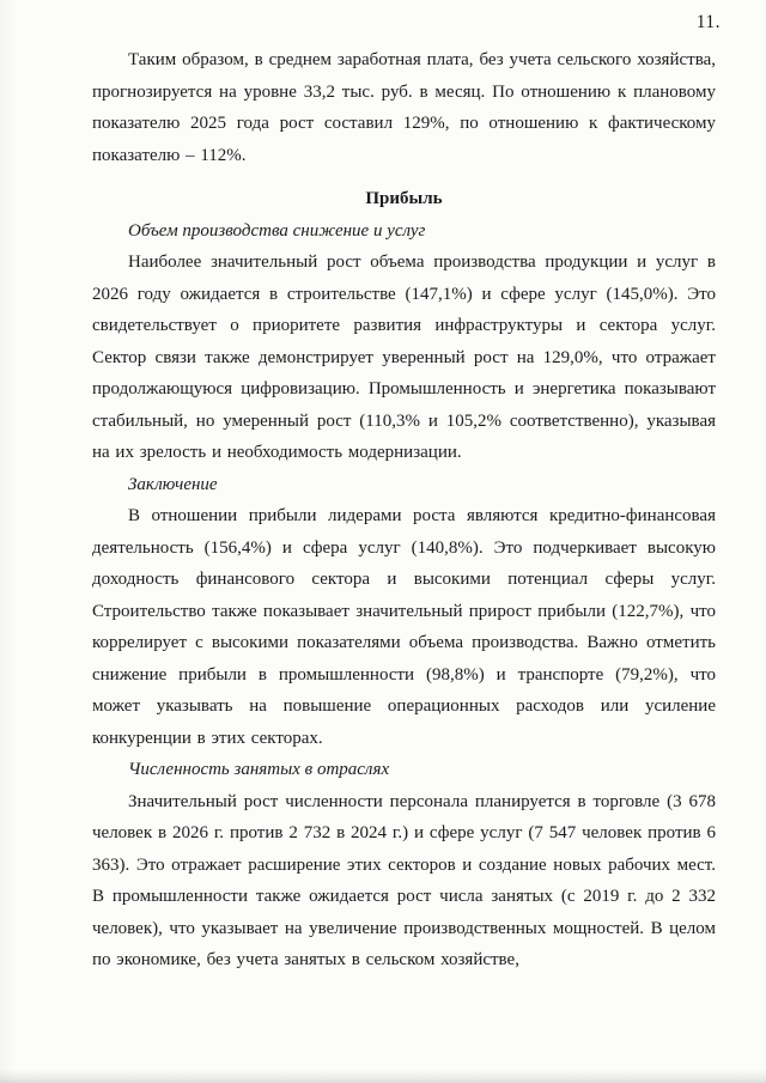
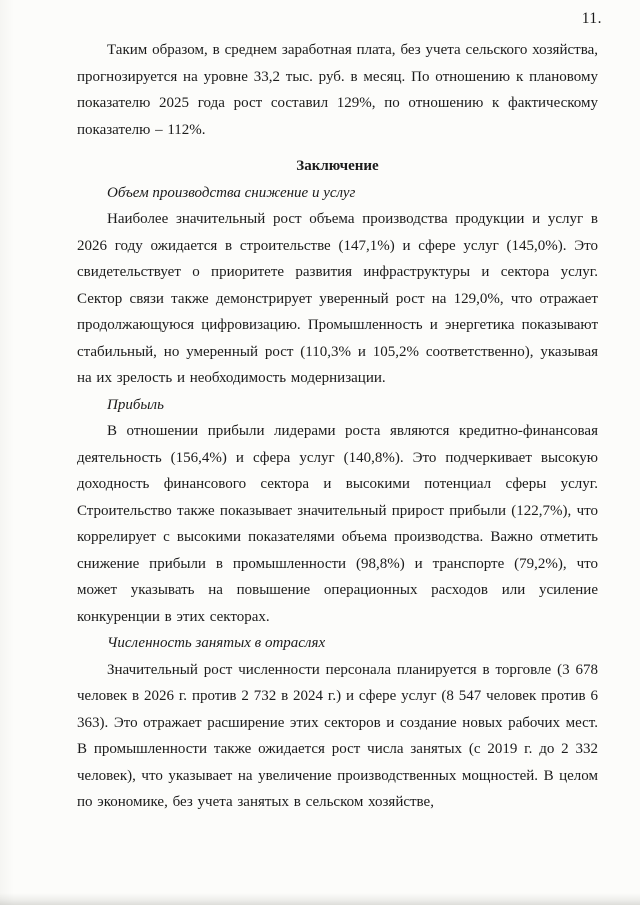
  11.
  Таким образом, в среднем заработная плата, без учета сельского хозяйства, прогнозируется на уровне 33,2 тыс. руб. в месяц. По отношению к плановому показателю 2025 года рост составил 129%, по отношению к фактическому показателю – 112%.
- Прибыль
+ Заключение
  Объем производства снижение и услуг
  Наиболее значительный рост объема производства продукции и услуг в 2026 году ожидается в строительстве (147,1%) и сфере услуг (145,0%). Это свидетельствует о приоритете развития инфраструктуры и сектора услуг. Сектор связи также демонстрирует уверенный рост на 129,0%, что отражает продолжающуюся цифровизацию. Промышленность и энергетика показывают стабильный, но умеренный рост (110,3% и 105,2% соответственно), указывая на их зрелость и необходимость модернизации.
- Заключение
+ Прибыль
  В отношении прибыли лидерами роста являются кредитно-финансовая деятельность (156,4%) и сфера услуг (140,8%). Это подчеркивает высокую доходность финансового сектора и высокими потенциал сферы услуг. Строительство также показывает значительный прирост прибыли (122,7%), что коррелирует с высокими показателями объема производства. Важно отметить снижение прибыли в промышленности (98,8%) и транспорте (79,2%), что может указывать на повышение операционных расходов или усиление конкуренции в этих секторах.
  Численность занятых в отраслях
- Значительный рост численности персонала планируется в торговле (3 678 человек в 2026 г. против 2 732 в 2024 г.) и сфере услуг (7 547 человек против 6 363). Это отражает расширение этих секторов и создание новых рабочих мест. В промышленности также ожидается рост числа занятых (с 2019 г. до 2 332 человек), что указывает на увеличение производственных мощностей. В целом по экономике, без учета занятых в сельском хозяйстве,
+ Значительный рост численности персонала планируется в торговле (3 678 человек в 2026 г. против 2 732 в 2024 г.) и сфере услуг (8 547 человек против 6 363). Это отражает расширение этих секторов и создание новых рабочих мест. В промышленности также ожидается рост числа занятых (с 2019 г. до 2 332 человек), что указывает на увеличение производственных мощностей. В целом по экономике, без учета занятых в сельском хозяйстве,
